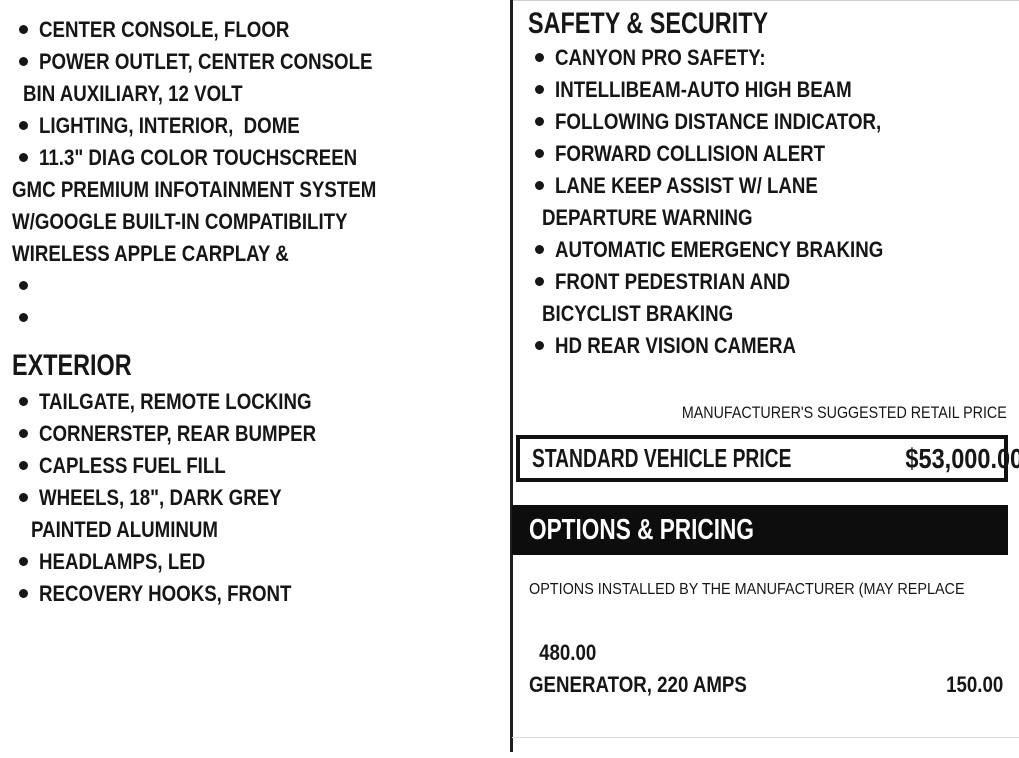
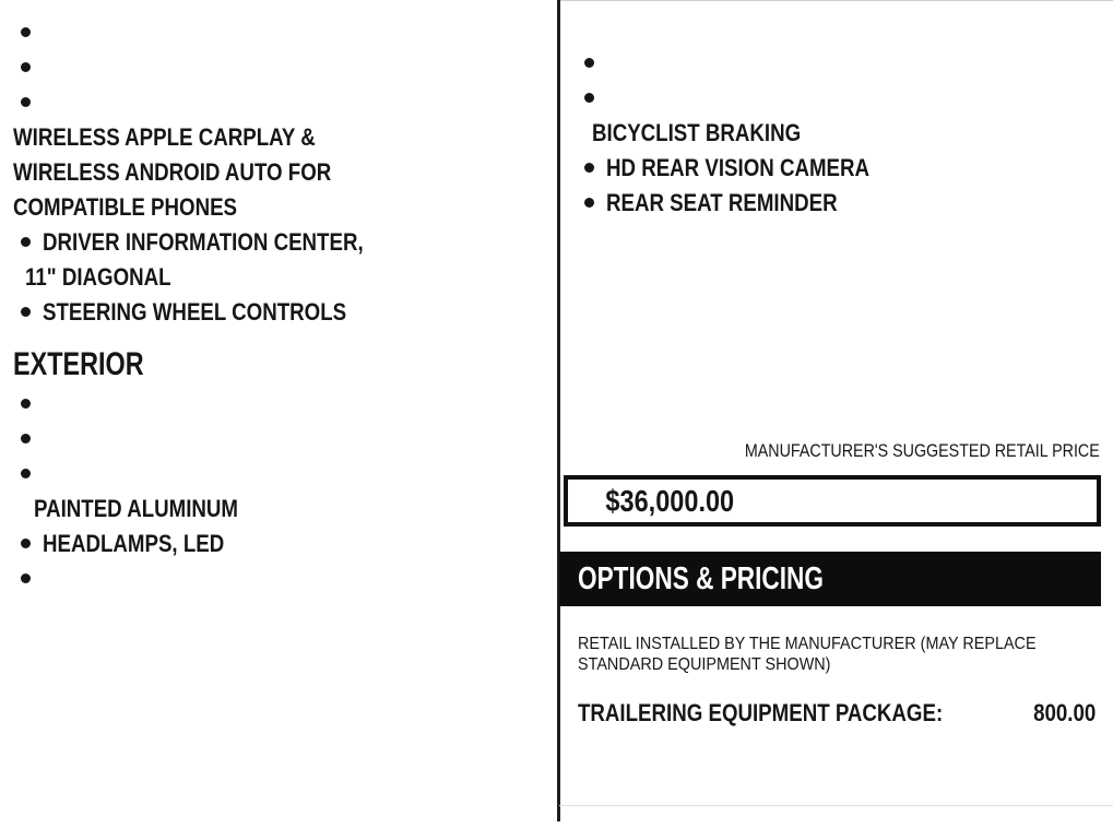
- CENTER CONSOLE, FLOOR
- POWER OUTLET, CENTER CONSOLE
- BIN AUXILIARY, 12 VOLT
- LIGHTING, INTERIOR, DOME
- 11.3" DIAG COLOR TOUCHSCREEN
- GMC PREMIUM INFOTAINMENT SYSTEM
- W/GOOGLE BUILT-IN COMPATIBILITY
  WIRELESS APPLE CARPLAY &
+ WIRELESS ANDROID AUTO FOR
+ COMPATIBLE PHONES
+ DRIVER INFORMATION CENTER,
+ 11" DIAGONAL
+ STEERING WHEEL CONTROLS
  EXTERIOR
- TAILGATE, REMOTE LOCKING
- CORNERSTEP, REAR BUMPER
- CAPLESS FUEL FILL
- WHEELS, 18", DARK GREY
  PAINTED ALUMINUM
  HEADLAMPS, LED
- RECOVERY HOOKS, FRONT
- SAFETY & SECURITY
- CANYON PRO SAFETY:
- INTELLIBEAM-AUTO HIGH BEAM
- FOLLOWING DISTANCE INDICATOR,
- FORWARD COLLISION ALERT
- LANE KEEP ASSIST W/ LANE
- DEPARTURE WARNING
- AUTOMATIC EMERGENCY BRAKING
- FRONT PEDESTRIAN AND
  BICYCLIST BRAKING
  HD REAR VISION CAMERA
+ REAR SEAT REMINDER
  MANUFACTURER'S SUGGESTED RETAIL PRICE
- STANDARD VEHICLE PRICE
- $53,000.00
+ $36,000.00
  OPTIONS & PRICING
- OPTIONS INSTALLED BY THE MANUFACTURER (MAY REPLACE
+ RETAIL INSTALLED BY THE MANUFACTURER (MAY REPLACE
+ STANDARD EQUIPMENT SHOWN)
+ TRAILERING EQUIPMENT PACKAGE:
- 480.00
+ 800.00
- GENERATOR, 220 AMPS
- 150.00
